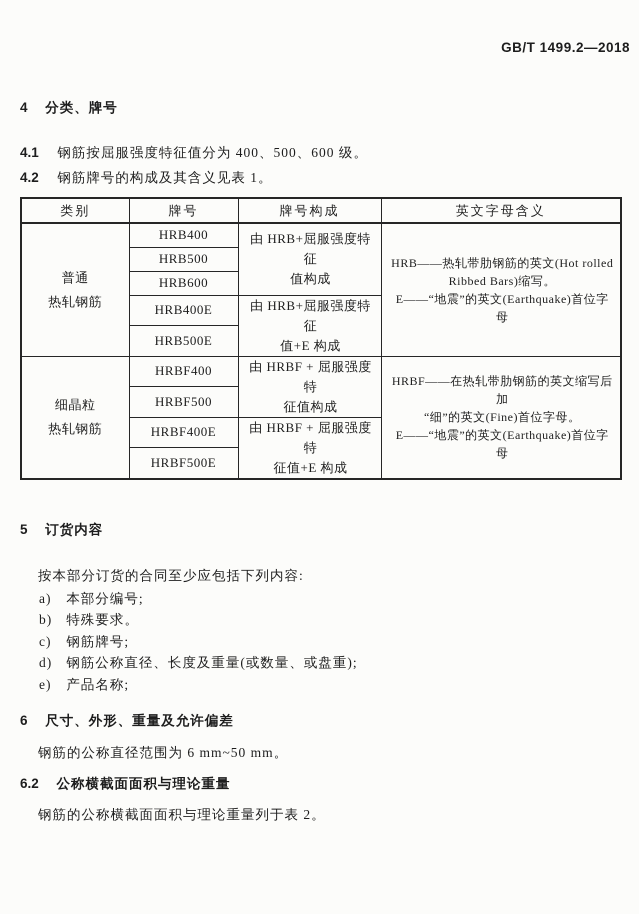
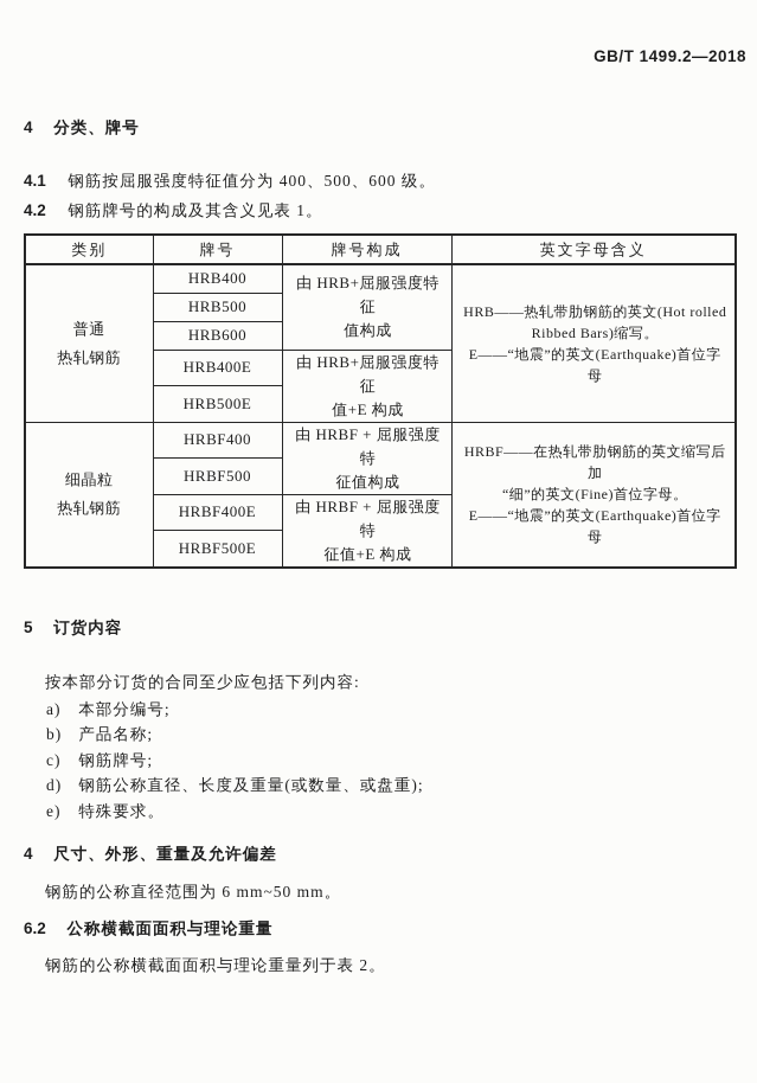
  GB/T 1499.2—2018
  4 分类、牌号
  4.1 钢筋按屈服强度特征值分为 400、500、600 级。
  4.2 钢筋牌号的构成及其含义见表 1。
  类别	牌号	牌号构成	英文字母含义
  普通 热轧钢筋	HRB400	由 HRB+屈服强度特征 值构成	HRB——热轧带肋钢筋的英文(Hot rolled Ribbed Bars)缩写。 E——“地震”的英文(Earthquake)首位字母
  HRB500
  HRB600
  HRB400E	由 HRB+屈服强度特征 值+E 构成
  HRB500E
  细晶粒 热轧钢筋	HRBF400	由 HRBF + 屈服强度特 征值构成	HRBF——在热轧带肋钢筋的英文缩写后加 “细”的英文(Fine)首位字母。 E——“地震”的英文(Earthquake)首位字母
  HRBF500
  HRBF400E	由 HRBF + 屈服强度特 征值+E 构成
  HRBF500E
  5 订货内容
  按本部分订货的合同至少应包括下列内容:
  a) 本部分编号;
- b) 特殊要求。
+ b) 产品名称;
  c) 钢筋牌号;
  d) 钢筋公称直径、长度及重量(或数量、或盘重);
- e) 产品名称;
+ e) 特殊要求。
- 6 尺寸、外形、重量及允许偏差
+ 4 尺寸、外形、重量及允许偏差
  钢筋的公称直径范围为 6 mm~50 mm。
  6.2 公称横截面面积与理论重量
  钢筋的公称横截面面积与理论重量列于表 2。
